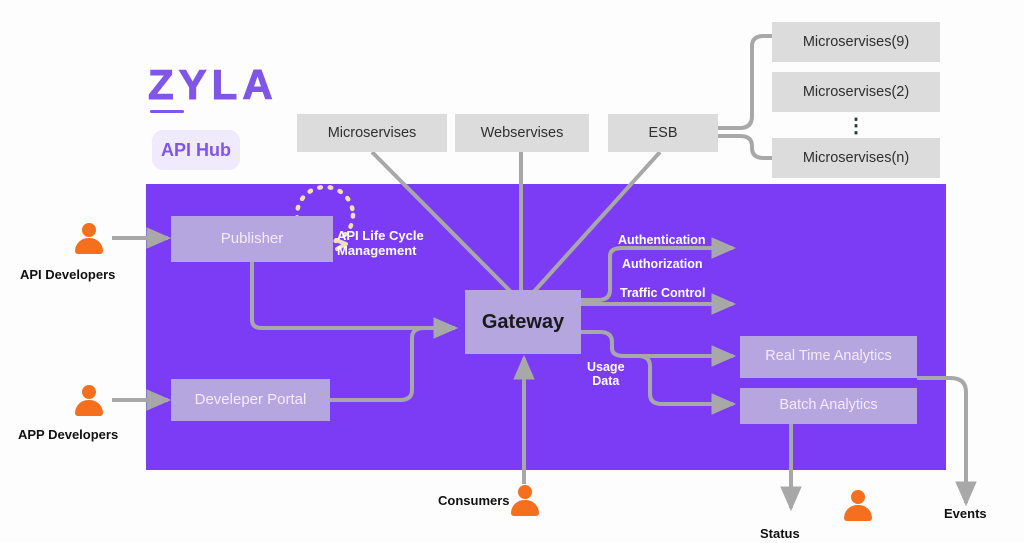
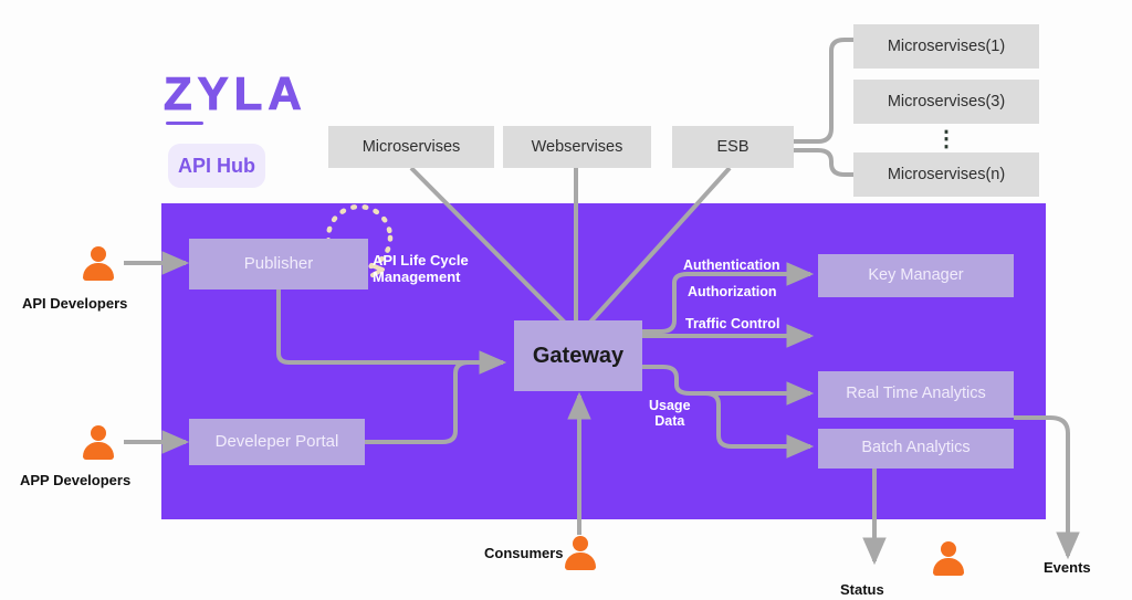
  ZYLA
  API Hub
  Microservises
  Webservises
  ESB
- Microservises(9)
+ Microservises(1)
- Microservises(2)
+ Microservises(3)
  ⋮
  Microservises(n)
  Publisher
  Develeper Portal
  Gateway
+ Key Manager
  Real Time Analytics
  Batch Analytics
  API Life Cycle
  Management
  Authentication
  Authorization
  Traffic Control
  Usage
  Data
  API Developers
  APP Developers
  Consumers
  Status
  Events
